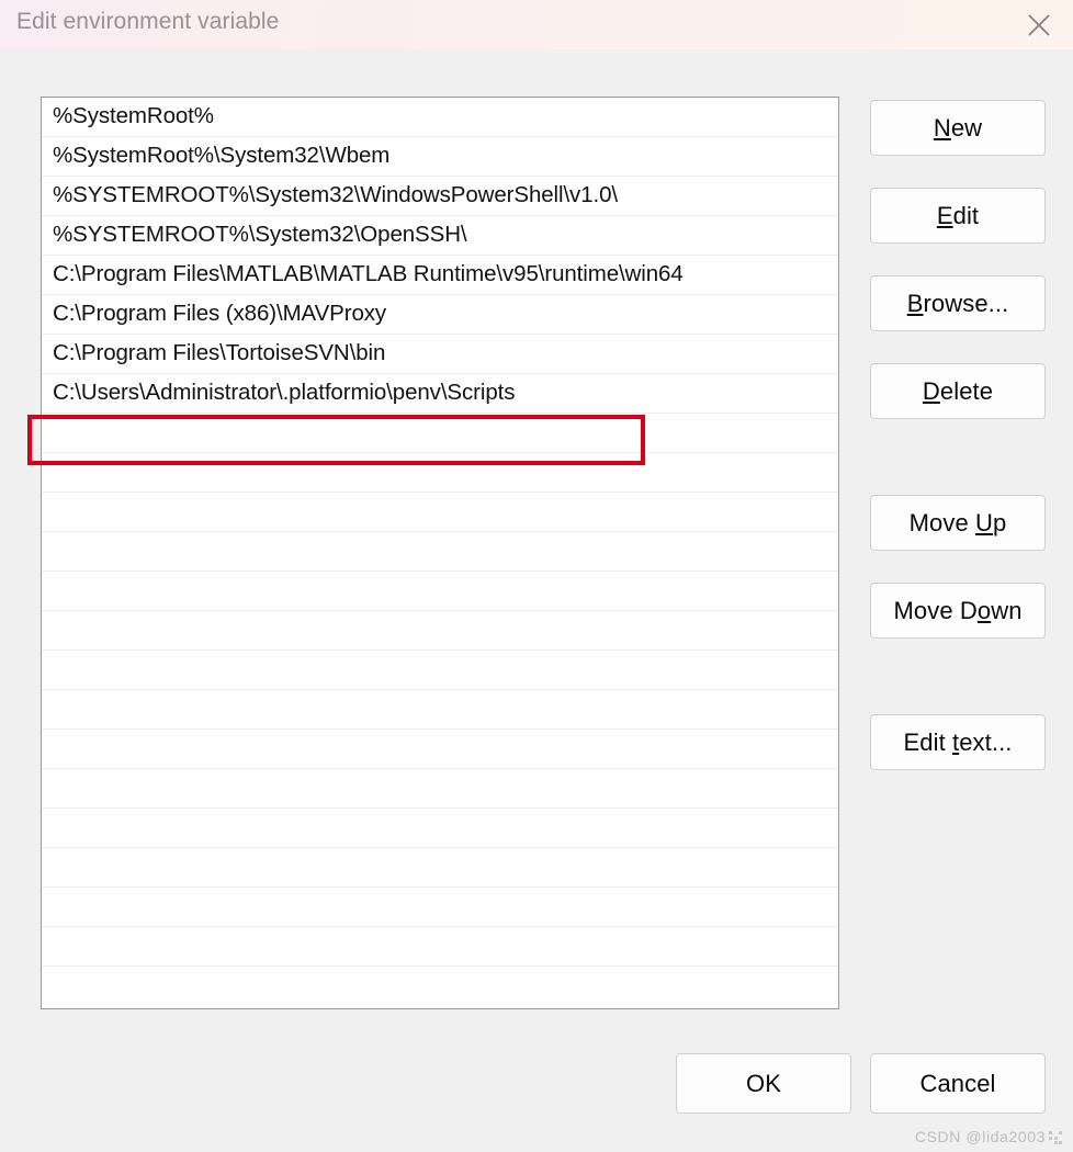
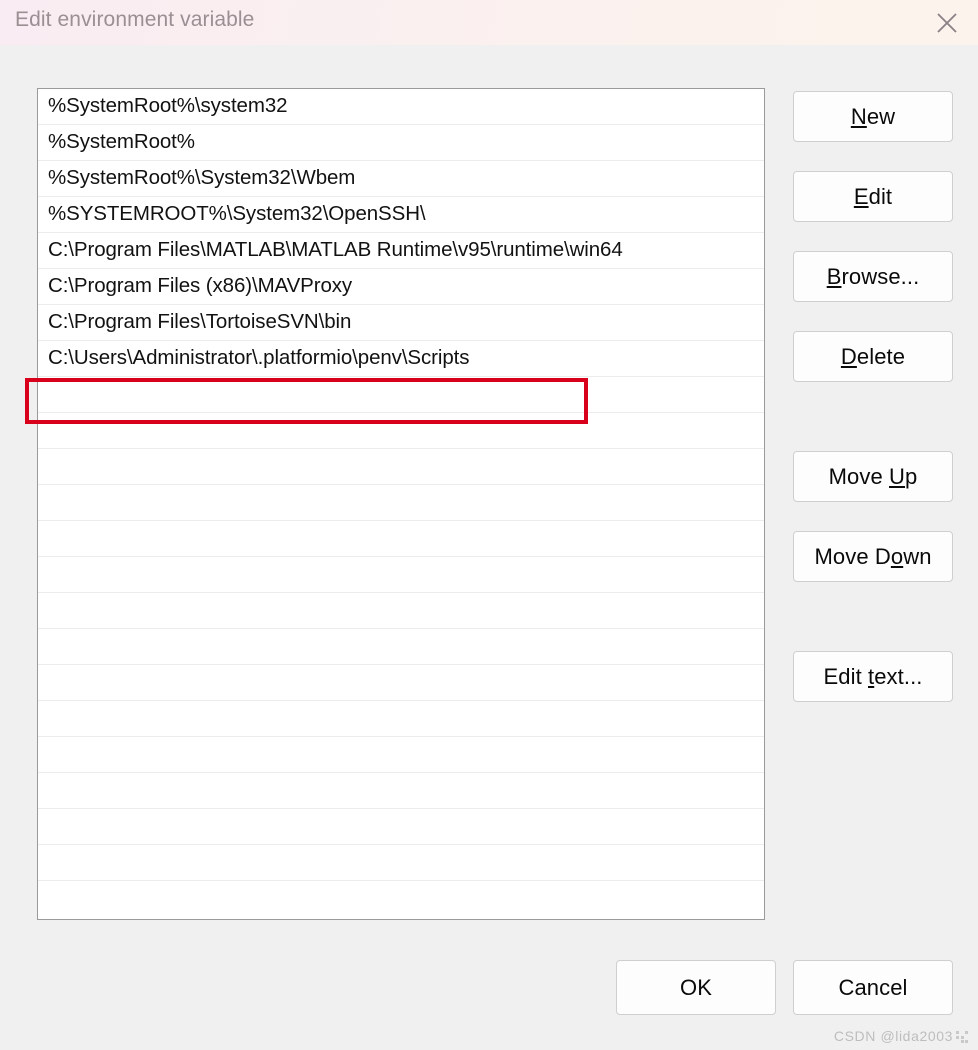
  Edit environment variable
+ %SystemRoot%\system32
  %SystemRoot%
  %SystemRoot%\System32\Wbem
- %SYSTEMROOT%\System32\WindowsPowerShell\v1.0\
  %SYSTEMROOT%\System32\OpenSSH\
  C:\Program Files\MATLAB\MATLAB Runtime\v95\runtime\win64
  C:\Program Files (x86)\MAVProxy
  C:\Program Files\TortoiseSVN\bin
  C:\Users\Administrator\.platformio\penv\Scripts
  New
  Edit
  Browse...
  Delete
  Move Up
  Move Down
  Edit text...
  OK
  Cancel
  CSDN @lida2003
